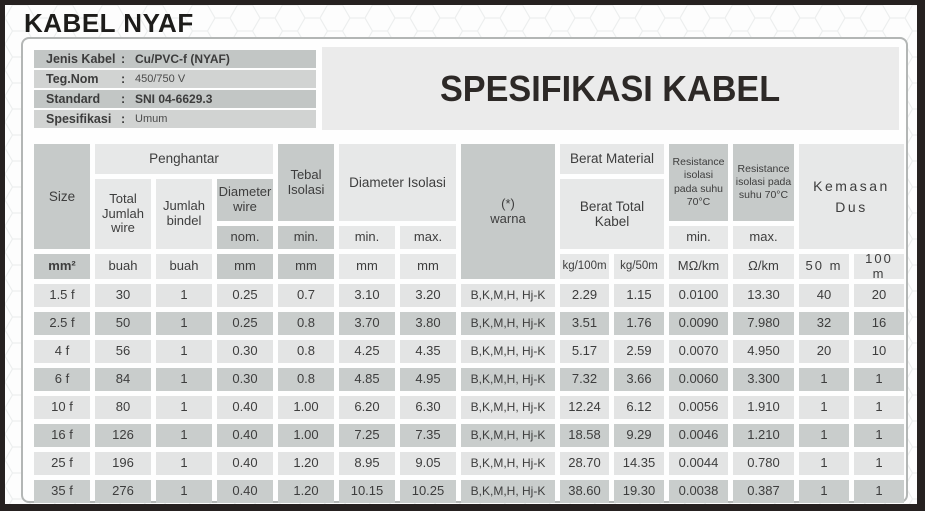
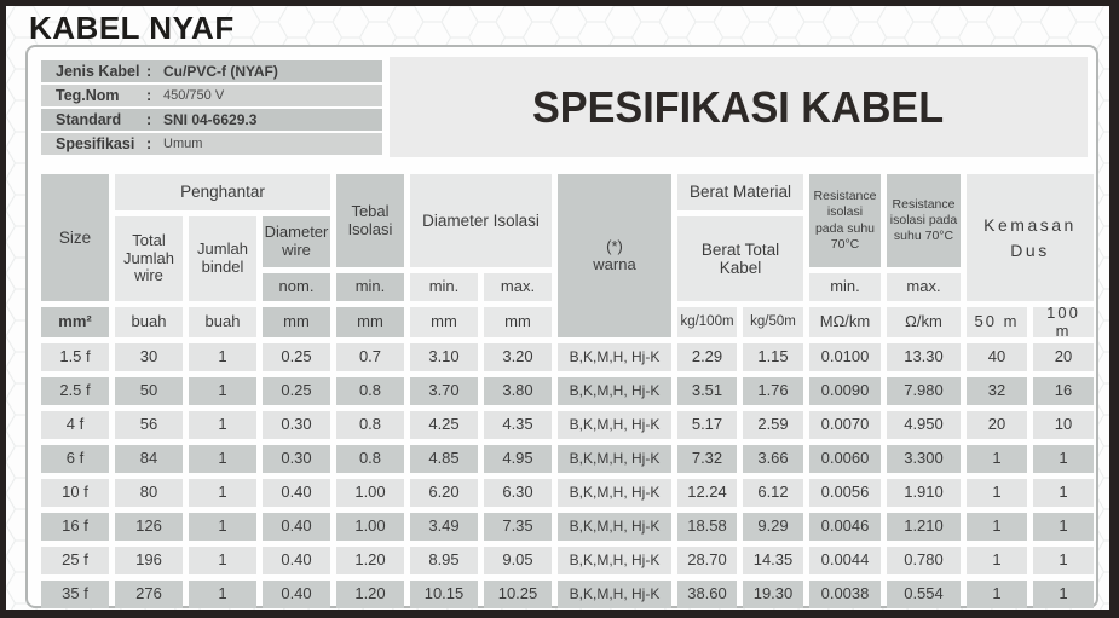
  KABEL NYAF
  Jenis Kabel
  :
  Cu/PVC-f (NYAF)
  Teg.Nom
  :
  450/750 V
  Standard
  :
  SNI 04-6629.3
  Spesifikasi
  :
  Umum
  SPESIFIKASI KABEL
  Size
  Penghantar
  Total Jumlah wire
  Jumlah bindel
  Diameter wire
  nom.
  Tebal Isolasi
  min.
  Diameter Isolasi
  min.
  max.
  (*)
  warna
  Berat Material
  Berat Total Kabel
  Resistance isolasi pada suhu 70°C
  min.
  Resistance isolasi pada suhu 70°C
  max.
  Kemasan Dus
  mm²
  buah
  buah
  mm
  mm
  mm
  mm
  kg/100m
  kg/50m
  MΩ/km
  Ω/km
  50 m
  100 m
  1.5 f
  30
  1
  0.25
  0.7
  3.10
  3.20
  B,K,M,H, Hj-K
  2.29
  1.15
  0.0100
  13.30
  40
  20
  2.5 f
  50
  1
  0.25
  0.8
  3.70
  3.80
  B,K,M,H, Hj-K
  3.51
  1.76
  0.0090
  7.980
  32
  16
  4 f
  56
  1
  0.30
  0.8
  4.25
  4.35
  B,K,M,H, Hj-K
  5.17
  2.59
  0.0070
  4.950
  20
  10
  6 f
  84
  1
  0.30
  0.8
  4.85
  4.95
  B,K,M,H, Hj-K
  7.32
  3.66
  0.0060
  3.300
  1
  1
  10 f
  80
  1
  0.40
  1.00
  6.20
  6.30
  B,K,M,H, Hj-K
  12.24
  6.12
  0.0056
  1.910
  1
  1
  16 f
  126
  1
  0.40
  1.00
- 7.25
+ 3.49
  7.35
  B,K,M,H, Hj-K
  18.58
  9.29
  0.0046
  1.210
  1
  1
  25 f
  196
  1
  0.40
  1.20
  8.95
  9.05
  B,K,M,H, Hj-K
  28.70
  14.35
  0.0044
  0.780
  1
  1
  35 f
  276
  1
  0.40
  1.20
  10.15
  10.25
  B,K,M,H, Hj-K
  38.60
  19.30
  0.0038
- 0.387
+ 0.554
  1
  1
